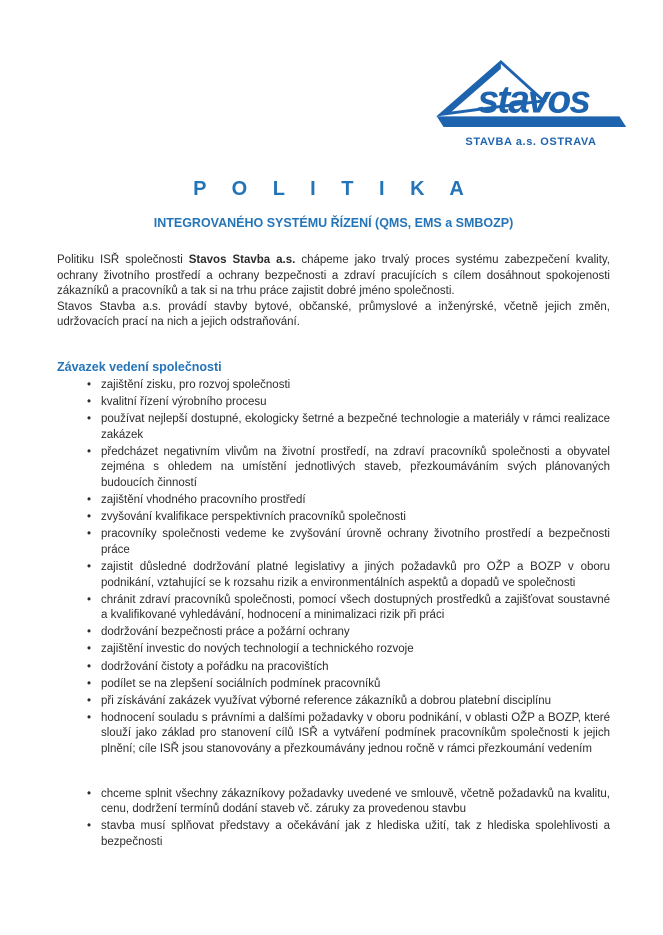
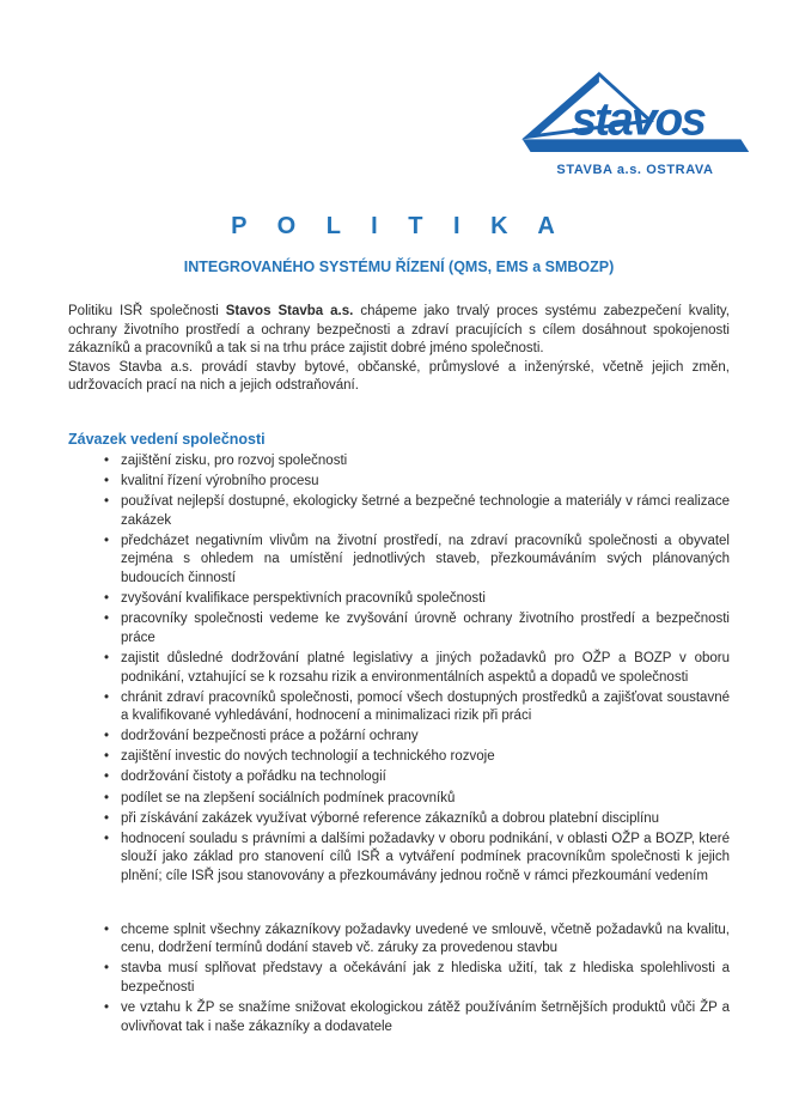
  stavos
  STAVBA a.s. OSTRAVA
  P O L I T I K A
  INTEGROVANÉHO SYSTÉMU ŘÍZENÍ (QMS, EMS a SMBOZP)
  Politiku ISŘ společnosti Stavos Stavba a.s. chápeme jako trvalý proces systému zabezpečení kvality, ochrany životního prostředí a ochrany bezpečnosti a zdraví pracujících s cílem dosáhnout spokojenosti zákazníků a pracovníků a tak si na trhu práce zajistit dobré jméno společnosti.
  Stavos Stavba a.s. provádí stavby bytové, občanské, průmyslové a inženýrské, včetně jejich změn, udržovacích prací na nich a jejich odstraňování.
  Závazek vedení společnosti
  zajištění zisku, pro rozvoj společnosti
  kvalitní řízení výrobního procesu
  používat nejlepší dostupné, ekologicky šetrné a bezpečné technologie a materiály v rámci realizace zakázek
  předcházet negativním vlivům na životní prostředí, na zdraví pracovníků společnosti a obyvatel zejména s ohledem na umístění jednotlivých staveb, přezkoumáváním svých plánovaných budoucích činností
- zajištění vhodného pracovního prostředí
  zvyšování kvalifikace perspektivních pracovníků společnosti
  pracovníky společnosti vedeme ke zvyšování úrovně ochrany životního prostředí a bezpečnosti práce
  zajistit důsledné dodržování platné legislativy a jiných požadavků pro OŽP a BOZP v oboru podnikání, vztahující se k rozsahu rizik a environmentálních aspektů a dopadů ve společnosti
  chránit zdraví pracovníků společnosti, pomocí všech dostupných prostředků a zajišťovat soustavné a kvalifikované vyhledávání, hodnocení a minimalizaci rizik při práci
  dodržování bezpečnosti práce a požární ochrany
  zajištění investic do nových technologií a technického rozvoje
- dodržování čistoty a pořádku na pracovištích
+ dodržování čistoty a pořádku na technologií
  podílet se na zlepšení sociálních podmínek pracovníků
  při získávání zakázek využívat výborné reference zákazníků a dobrou platební disciplínu
  hodnocení souladu s právními a dalšími požadavky v oboru podnikání, v oblasti OŽP a BOZP, které slouží jako základ pro stanovení cílů ISŘ a vytváření podmínek pracovníkům společnosti k jejich plnění; cíle ISŘ jsou stanovovány a přezkoumávány jednou ročně v rámci přezkoumání vedením
  chceme splnit všechny zákazníkovy požadavky uvedené ve smlouvě, včetně požadavků na kvalitu, cenu, dodržení termínů dodání staveb vč. záruky za provedenou stavbu
  stavba musí splňovat představy a očekávání jak z hlediska užití, tak z hlediska spolehlivosti a bezpečnosti
+ ve vztahu k ŽP se snažíme snižovat ekologickou zátěž používáním šetrnějších produktů vůči ŽP a ovlivňovat tak i naše zákazníky a dodavatele
